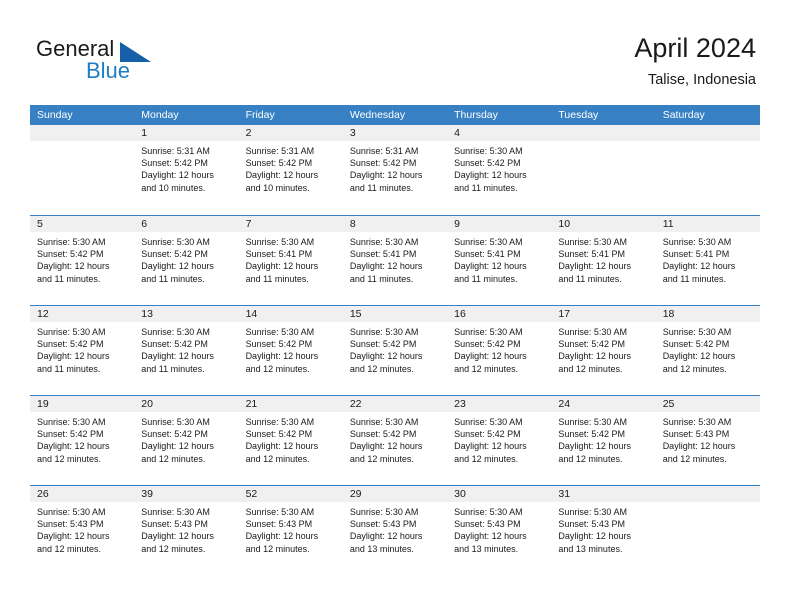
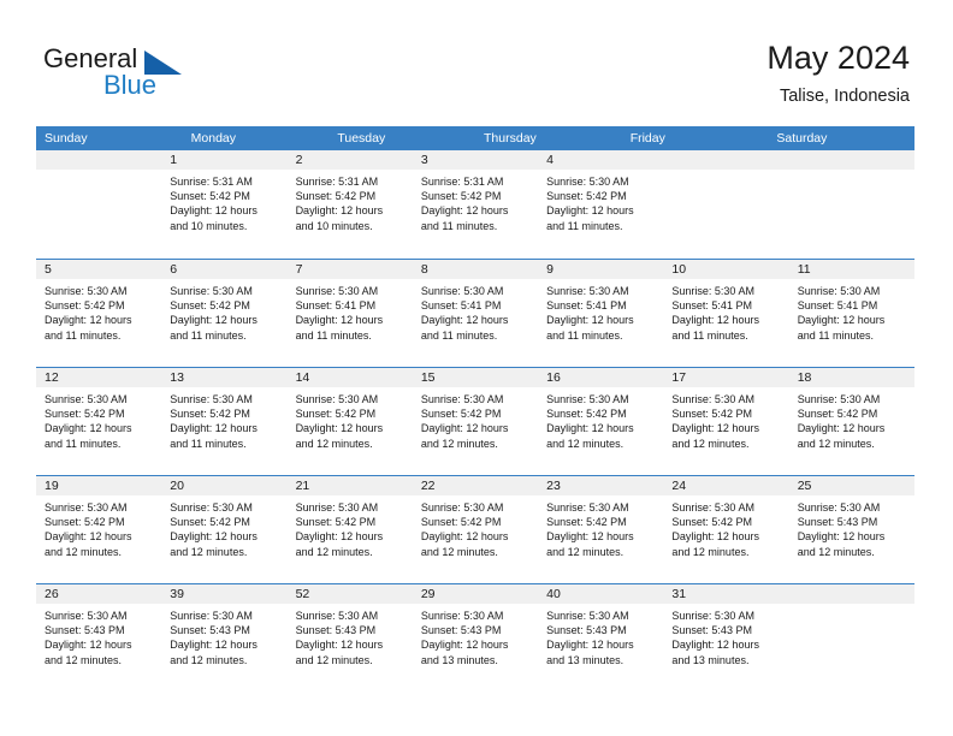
  General
  Blue
- April 2024
+ May 2024
  Talise, Indonesia
  Sunday
  Monday
- Friday
+ Tuesday
- Wednesday
  Thursday
- Tuesday
+ Friday
  Saturday
  1
  Sunrise: 5:31 AM
  Sunset: 5:42 PM
  Daylight: 12 hours
  and 10 minutes.
  2
  Sunrise: 5:31 AM
  Sunset: 5:42 PM
  Daylight: 12 hours
  and 10 minutes.
  3
  Sunrise: 5:31 AM
  Sunset: 5:42 PM
  Daylight: 12 hours
  and 11 minutes.
  4
  Sunrise: 5:30 AM
  Sunset: 5:42 PM
  Daylight: 12 hours
  and 11 minutes.
  5
  Sunrise: 5:30 AM
  Sunset: 5:42 PM
  Daylight: 12 hours
  and 11 minutes.
  6
  Sunrise: 5:30 AM
  Sunset: 5:42 PM
  Daylight: 12 hours
  and 11 minutes.
  7
  Sunrise: 5:30 AM
  Sunset: 5:41 PM
  Daylight: 12 hours
  and 11 minutes.
  8
  Sunrise: 5:30 AM
  Sunset: 5:41 PM
  Daylight: 12 hours
  and 11 minutes.
  9
  Sunrise: 5:30 AM
  Sunset: 5:41 PM
  Daylight: 12 hours
  and 11 minutes.
  10
  Sunrise: 5:30 AM
  Sunset: 5:41 PM
  Daylight: 12 hours
  and 11 minutes.
  11
  Sunrise: 5:30 AM
  Sunset: 5:41 PM
  Daylight: 12 hours
  and 11 minutes.
  12
  Sunrise: 5:30 AM
  Sunset: 5:42 PM
  Daylight: 12 hours
  and 11 minutes.
  13
  Sunrise: 5:30 AM
  Sunset: 5:42 PM
  Daylight: 12 hours
  and 11 minutes.
  14
  Sunrise: 5:30 AM
  Sunset: 5:42 PM
  Daylight: 12 hours
  and 12 minutes.
  15
  Sunrise: 5:30 AM
  Sunset: 5:42 PM
  Daylight: 12 hours
  and 12 minutes.
  16
  Sunrise: 5:30 AM
  Sunset: 5:42 PM
  Daylight: 12 hours
  and 12 minutes.
  17
  Sunrise: 5:30 AM
  Sunset: 5:42 PM
  Daylight: 12 hours
  and 12 minutes.
  18
  Sunrise: 5:30 AM
  Sunset: 5:42 PM
  Daylight: 12 hours
  and 12 minutes.
  19
  Sunrise: 5:30 AM
  Sunset: 5:42 PM
  Daylight: 12 hours
  and 12 minutes.
  20
  Sunrise: 5:30 AM
  Sunset: 5:42 PM
  Daylight: 12 hours
  and 12 minutes.
  21
  Sunrise: 5:30 AM
  Sunset: 5:42 PM
  Daylight: 12 hours
  and 12 minutes.
  22
  Sunrise: 5:30 AM
  Sunset: 5:42 PM
  Daylight: 12 hours
  and 12 minutes.
  23
  Sunrise: 5:30 AM
  Sunset: 5:42 PM
  Daylight: 12 hours
  and 12 minutes.
  24
  Sunrise: 5:30 AM
  Sunset: 5:42 PM
  Daylight: 12 hours
  and 12 minutes.
  25
  Sunrise: 5:30 AM
  Sunset: 5:43 PM
  Daylight: 12 hours
  and 12 minutes.
  26
  Sunrise: 5:30 AM
  Sunset: 5:43 PM
  Daylight: 12 hours
  and 12 minutes.
  39
  Sunrise: 5:30 AM
  Sunset: 5:43 PM
  Daylight: 12 hours
  and 12 minutes.
  52
  Sunrise: 5:30 AM
  Sunset: 5:43 PM
  Daylight: 12 hours
  and 12 minutes.
  29
  Sunrise: 5:30 AM
  Sunset: 5:43 PM
  Daylight: 12 hours
  and 13 minutes.
- 30
+ 40
  Sunrise: 5:30 AM
  Sunset: 5:43 PM
  Daylight: 12 hours
  and 13 minutes.
  31
  Sunrise: 5:30 AM
  Sunset: 5:43 PM
  Daylight: 12 hours
  and 13 minutes.
